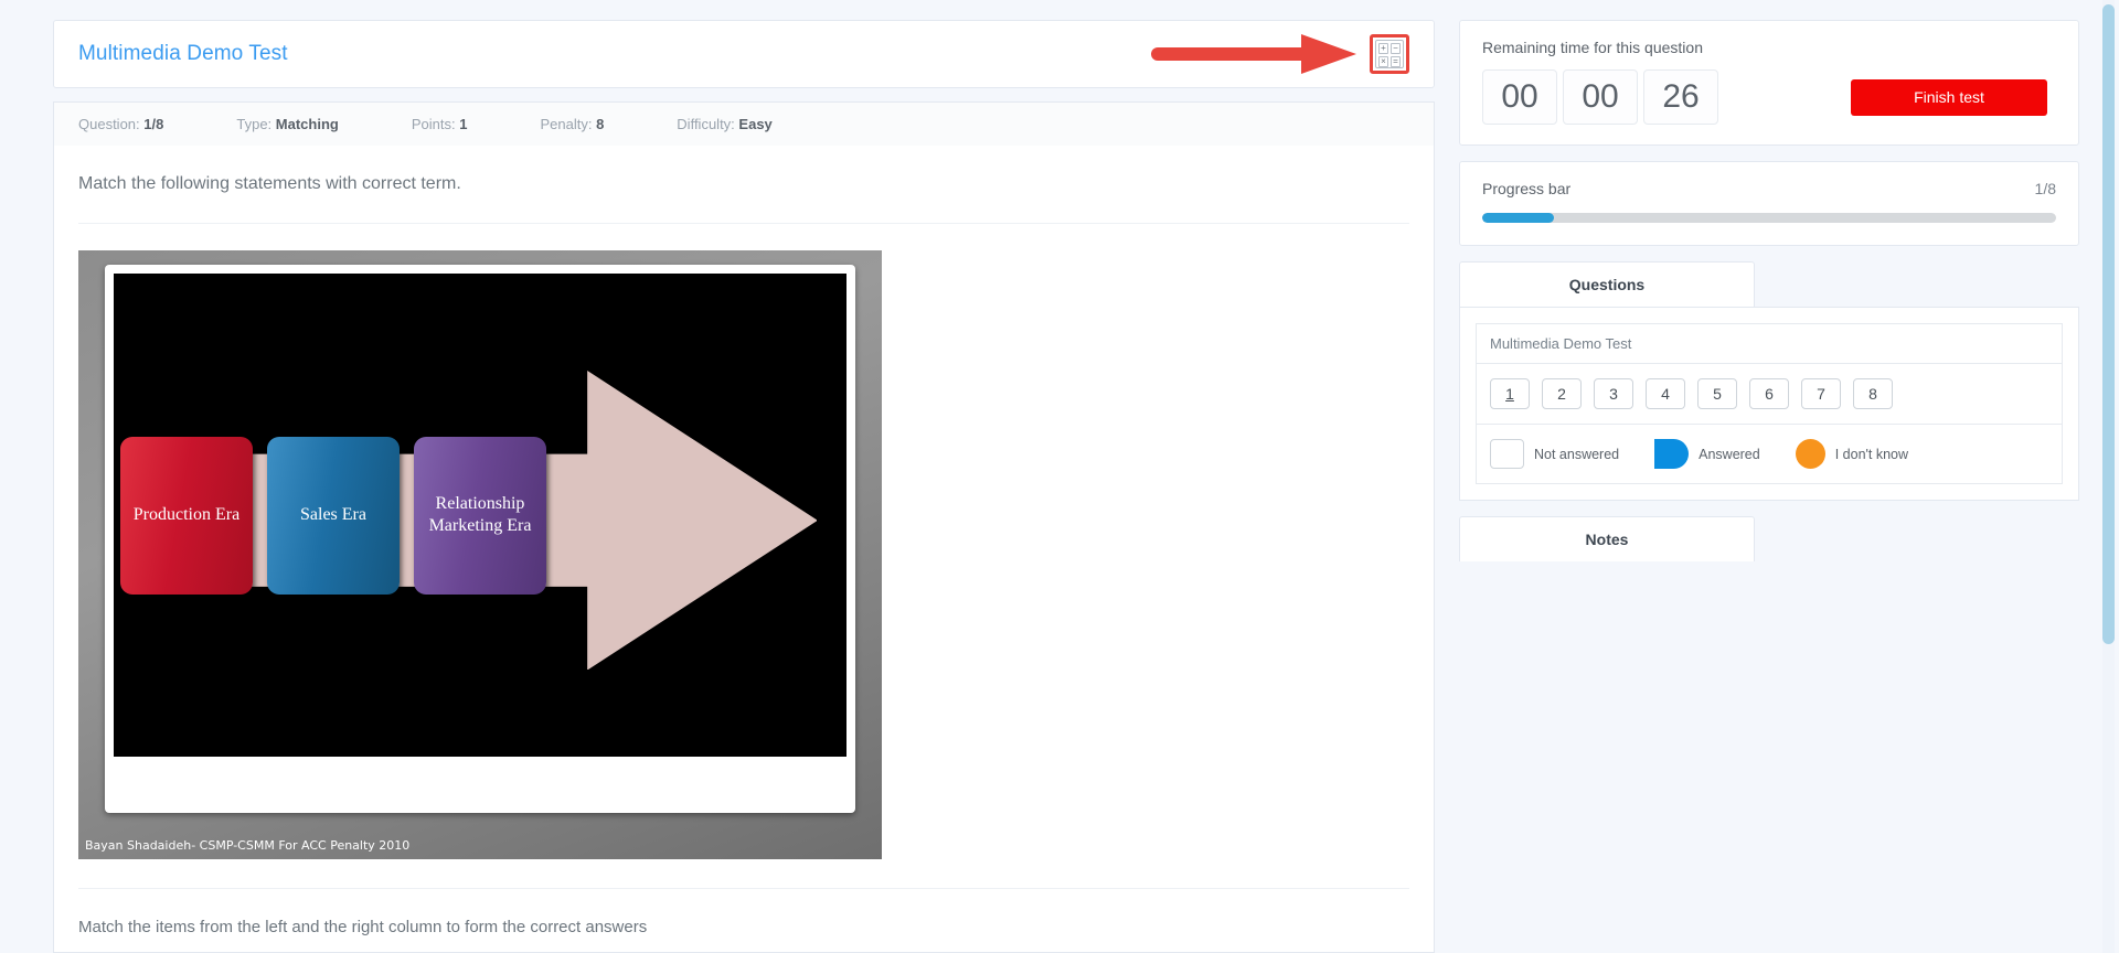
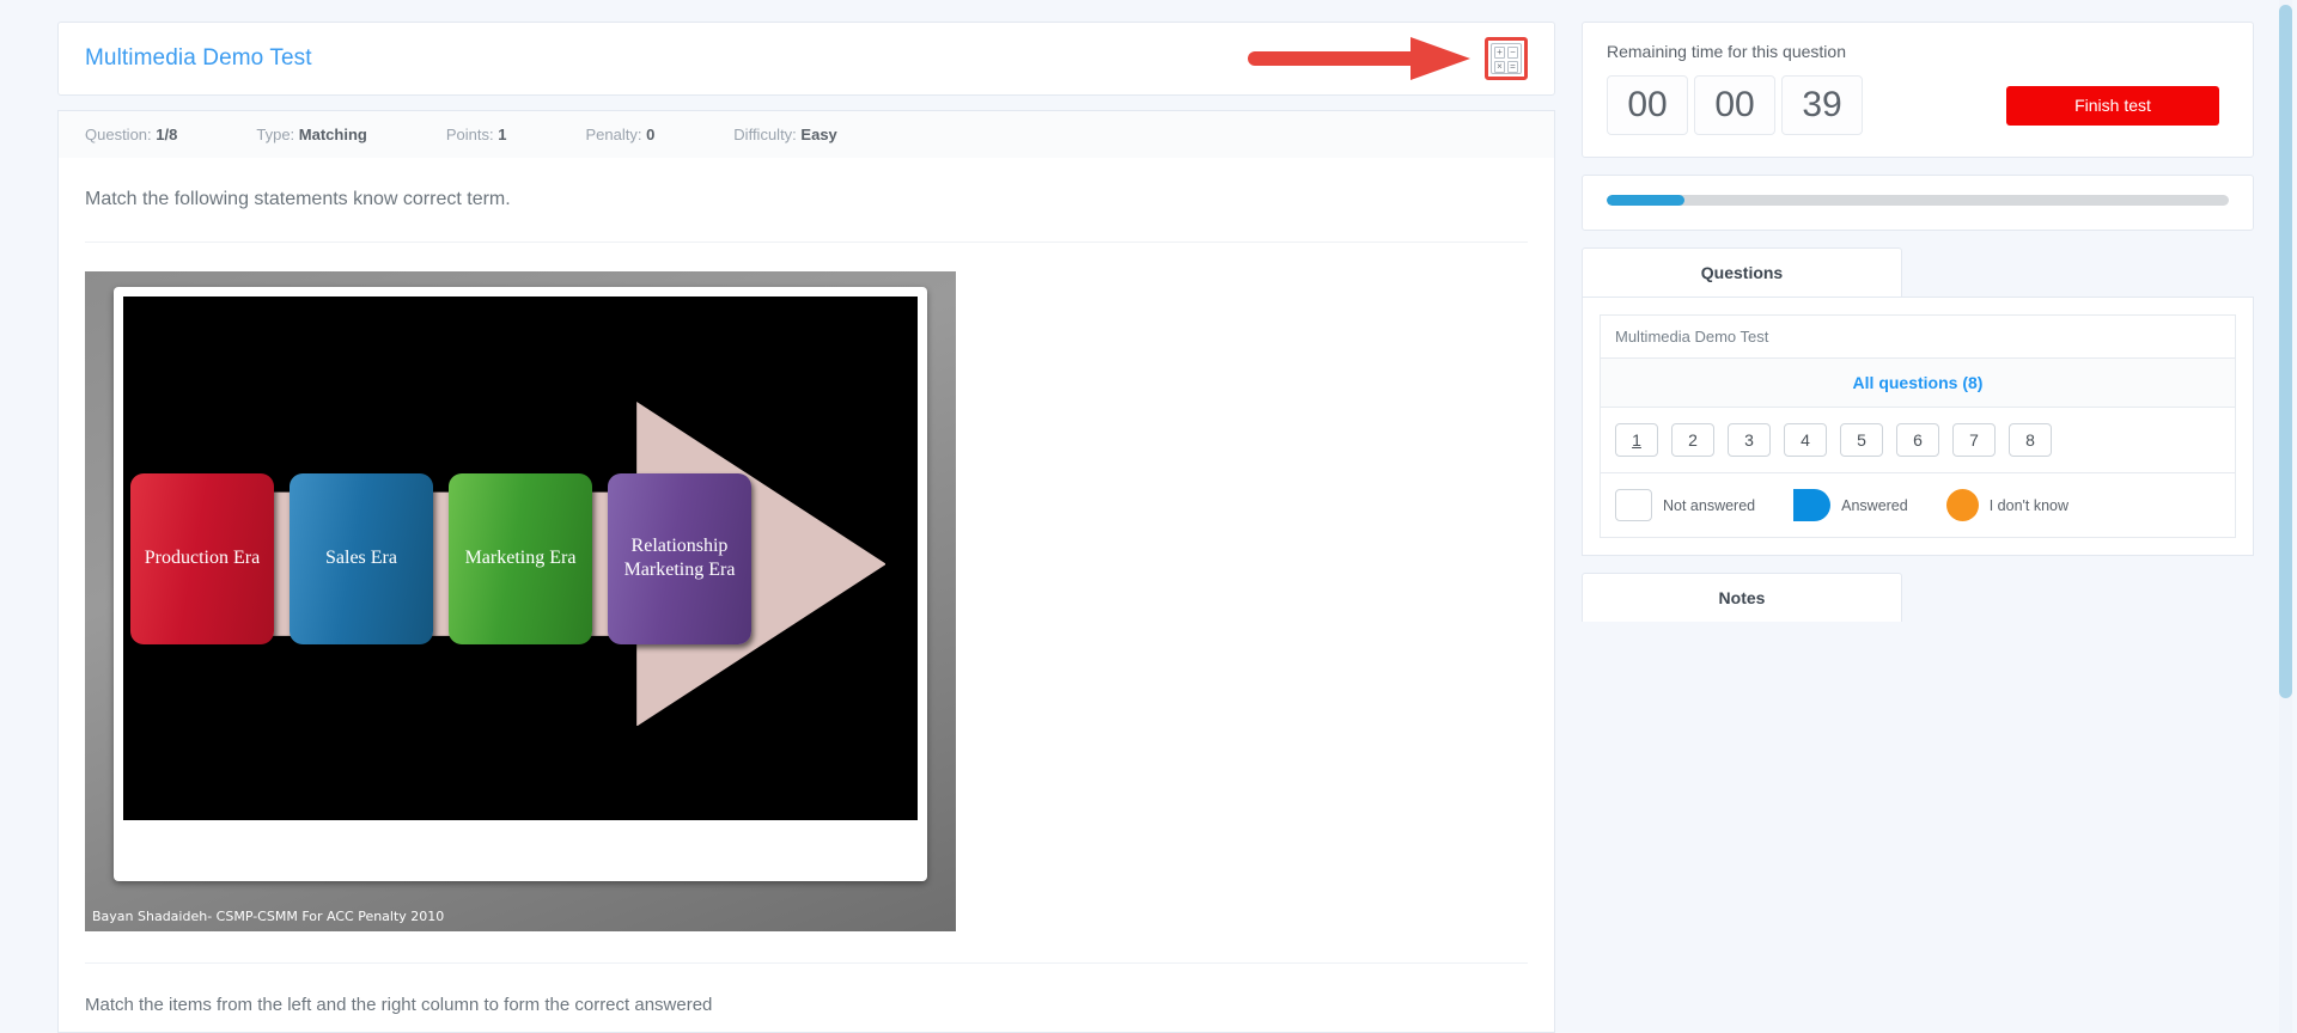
  Multimedia Demo Test
  +
  −
  ×
  =
  Question: 1/8
  Type: Matching
  Points: 1
- Penalty: 8
+ Penalty: 0
  Difficulty: Easy
- Match the following statements with correct term.
+ Match the following statements know correct term.
  Production Era
  Sales Era
+ Marketing Era
  Relationship Marketing Era
  Bayan Shadaideh- CSMP-CSMM For ACC Penalty 2010
- Match the items from the left and the right column to form the correct answers
+ Match the items from the left and the right column to form the correct answered
  Remaining time for this question
  00
  00
- 26
+ 39
  Finish test
- Progress bar
- 1/8
  Questions
  Multimedia Demo Test
+ All questions (8)
  1
  2
  3
  4
  5
  6
  7
  8
  Not answered
  Answered
  I don't know
  Notes
